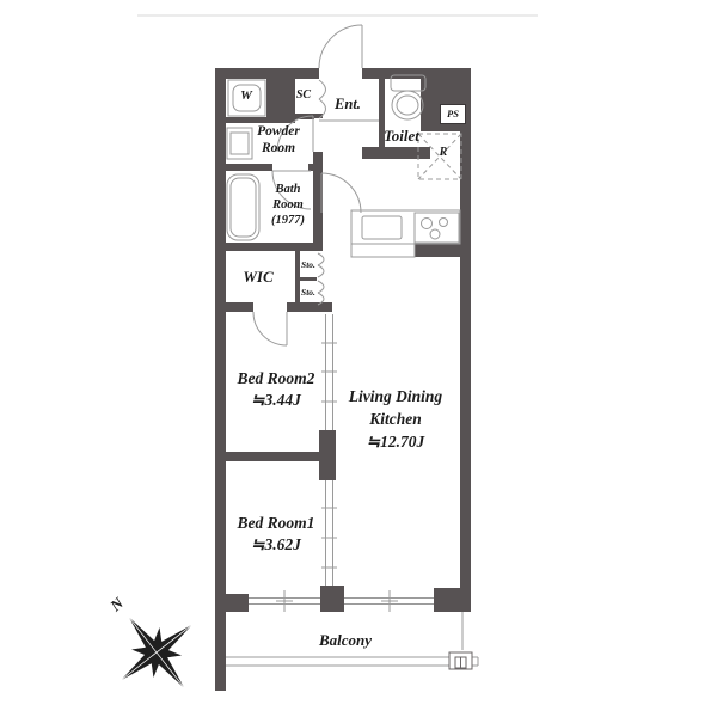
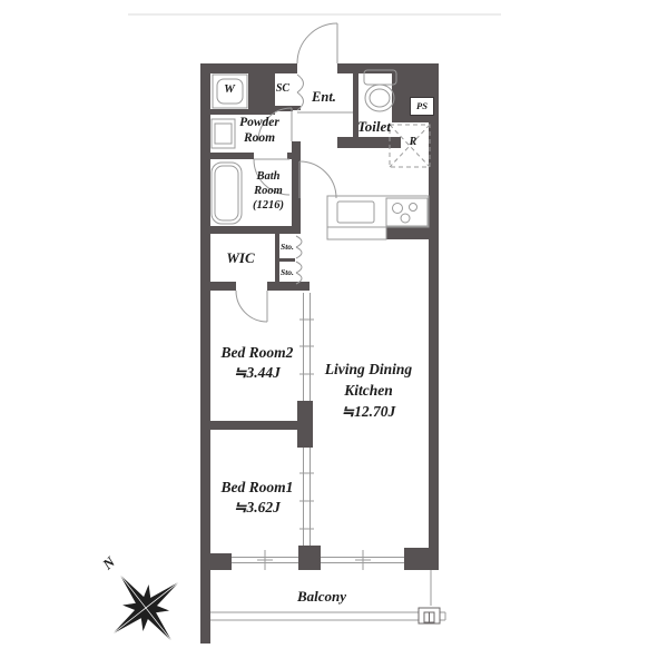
  W
  SC
  Ent.
  Toilet
  PS
  R
  Powder
  Room
  Bath
  Room
- (1977)
+ (1216)
  WIC
  Sto.
  Sto.
  Bed Room2
  ≒3.44J
  Living Dining
  Kitchen
  ≒12.70J
  Bed Room1
  ≒3.62J
  Balcony
